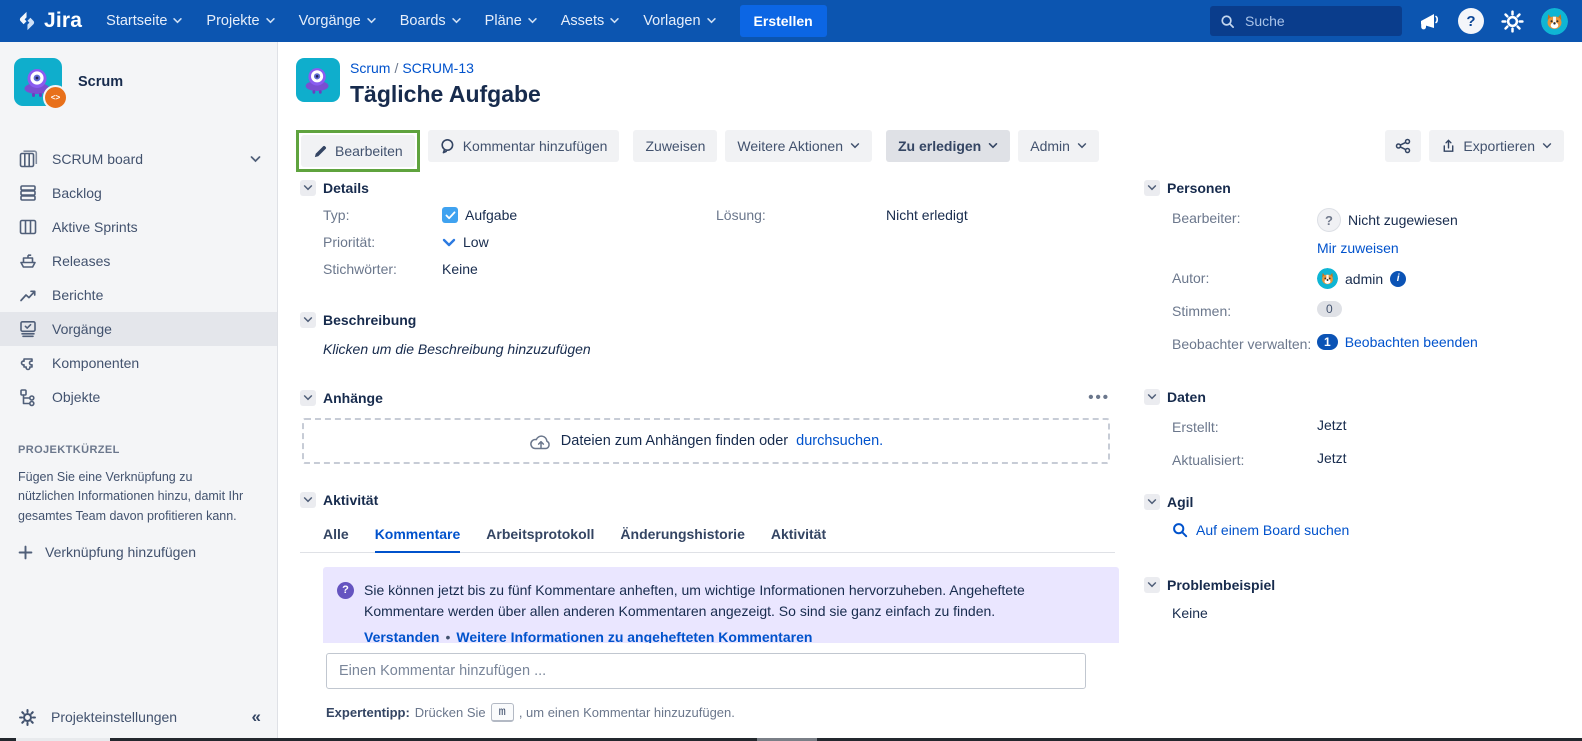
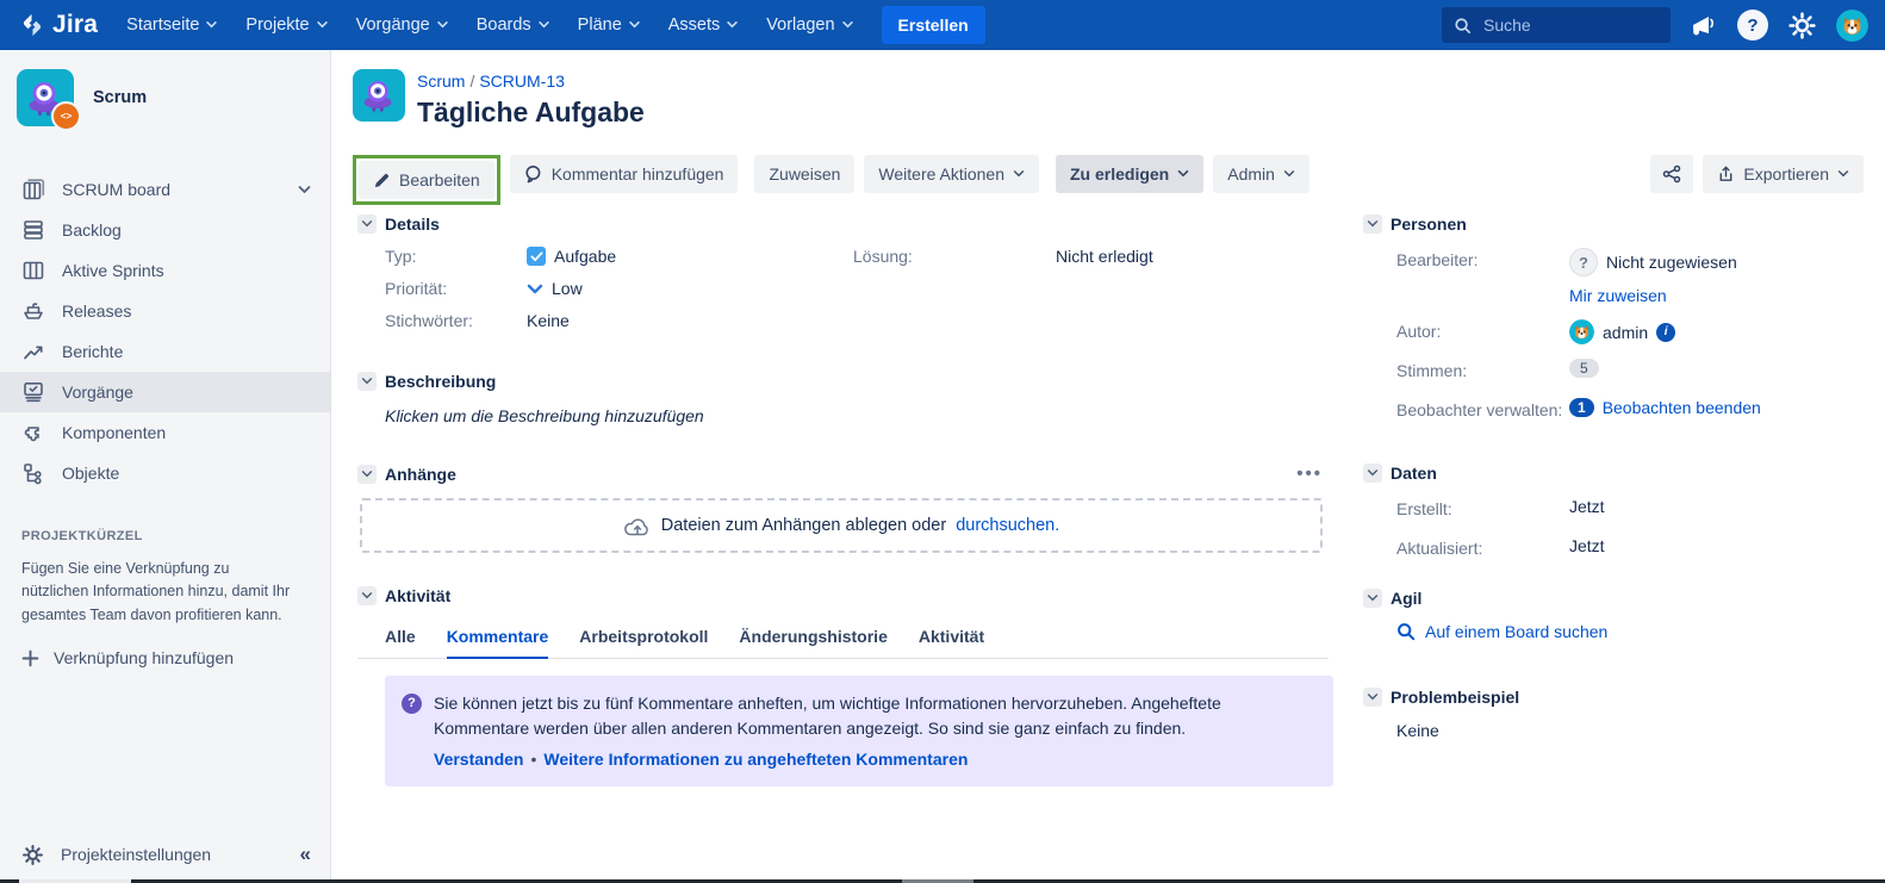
  Jira
  Startseite
  Projekte
  Vorgänge
  Boards
  Pläne
  Assets
  Vorlagen
  Erstellen
  Suche
  ?
  <>
  Scrum
  SCRUM board
  Backlog
  Aktive Sprints
  Releases
  Berichte
  Vorgänge
  Komponenten
  Objekte
  PROJEKTKÜRZEL
  Fügen Sie eine Verknüpfung zu nützlichen Informationen hinzu, damit Ihr gesamtes Team davon profitieren kann.
  Verknüpfung hinzufügen
  Projekteinstellungen
  «
  Scrum / SCRUM-13
  Tägliche Aufgabe
  Bearbeiten
  Kommentar hinzufügen
  Zuweisen
  Weitere Aktionen
  Zu erledigen
  Admin
  Exportieren
  Details
  Typ:
  Aufgabe
  Priorität:
  Low
  Stichwörter:
  Keine
  Lösung:
  Nicht erledigt
  Beschreibung
  Klicken um die Beschreibung hinzuzufügen
  Anhänge
  •••
- Dateien zum Anhängen finden oder
+ Dateien zum Anhängen ablegen oder
  durchsuchen.
  Aktivität
  Alle
  Kommentare
  Arbeitsprotokoll
  Änderungshistorie
  Aktivität
  ?
  Sie können jetzt bis zu fünf Kommentare anheften, um wichtige Informationen hervorzuheben. Angeheftete Kommentare werden über allen anderen Kommentaren angezeigt. So sind sie ganz einfach zu finden.
  Verstanden • Weitere Informationen zu angehefteten Kommentaren
- Einen Kommentar hinzufügen ...
- Expertentipp:
- Drücken Sie
- m
- , um einen Kommentar hinzuzufügen.
  Personen
  Bearbeiter:
  ?
  Nicht zugewiesen
  Mir zuweisen
  Autor:
  admin
  i
  Stimmen:
- 0
+ 5
  Beobachter verwalten:
  1
  Beobachten beenden
  Daten
  Erstellt:
  Jetzt
  Aktualisiert:
  Jetzt
  Agil
  Auf einem Board suchen
  Problembeispiel
  Keine
